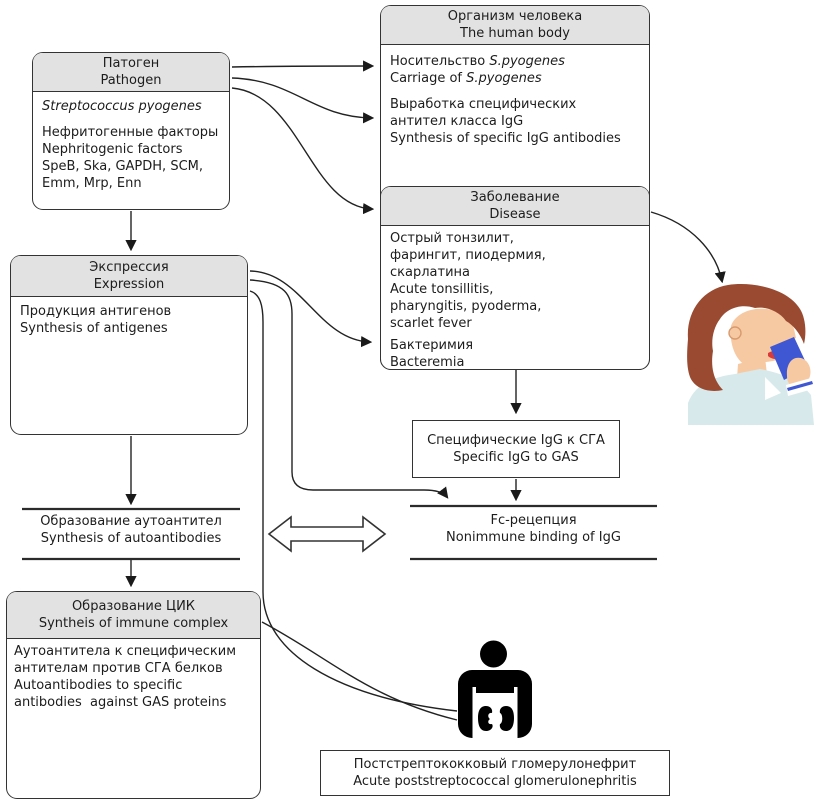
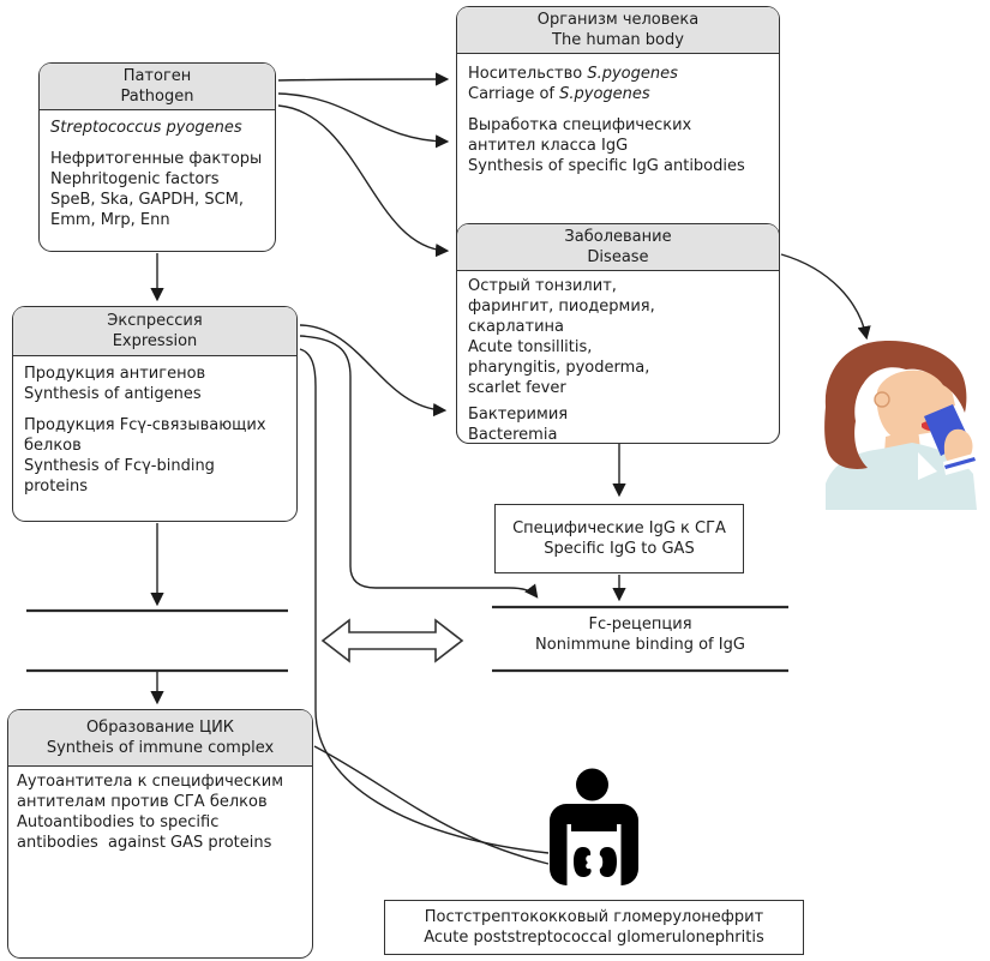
  Патоген
  Pathogen
  Streptococcus pyogenes
  Нефритогенные факторы
  Nephritogenic factors
  SpeB, Ska, GAPDH, SCM,
  Emm, Mrp, Enn
  Организм человека
  The human body
  Носительство S.pyogenes
  Carriage of S.pyogenes
  Выработка специфических
  антител класса IgG
  Synthesis of specific IgG antibodies
  Заболевание
  Disease
  Острый тонзилит,
  фарингит, пиодермия,
  скарлатина
  Acute tonsillitis,
  pharyngitis, pyoderma,
  scarlet fever
  Бактеримия
  Bacteremia
  Экспрессия
  Expression
  Продукция антигенов
  Synthesis of antigenes
+ Продукция Fcγ-связывающих
+ белков
+ Synthesis of Fcγ-binding
+ proteins
  Специфические IgG к СГА
  Specific IgG to GAS
- Образование аутоантител
- Synthesis of autoantibodies
  Fc-рецепция
  Nonimmune binding of IgG
  Образование ЦИК
  Syntheis of immune complex
  Аутоантитела к специфическим
  антителам против СГА белков
  Autoantibodies to specific
  antibodies against GAS proteins
  Постстрептококковый гломерулонефрит
  Acute poststreptococcal glomerulonephritis
